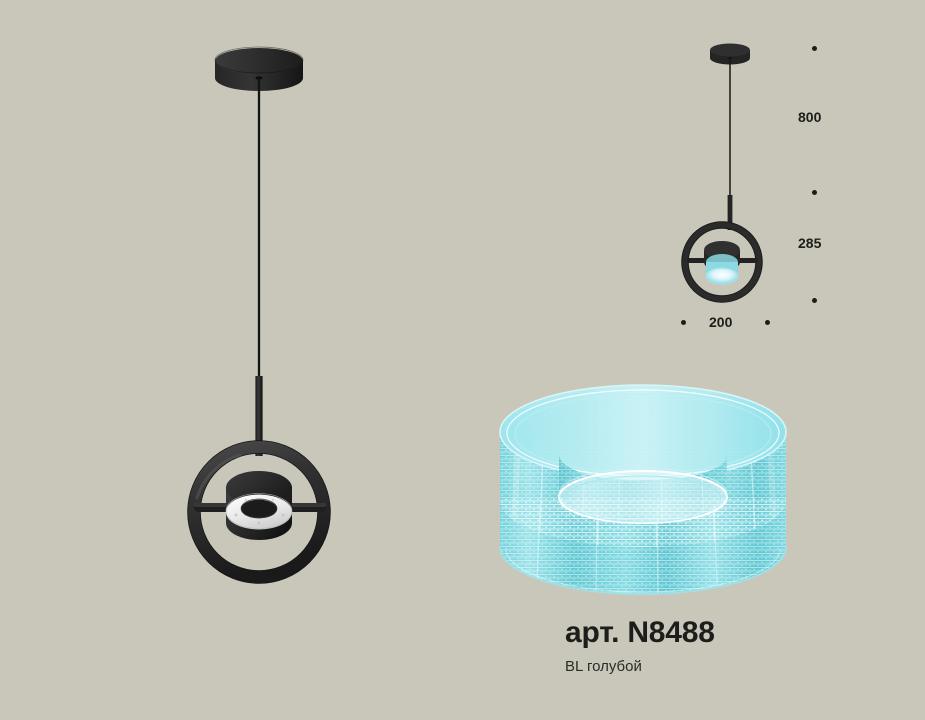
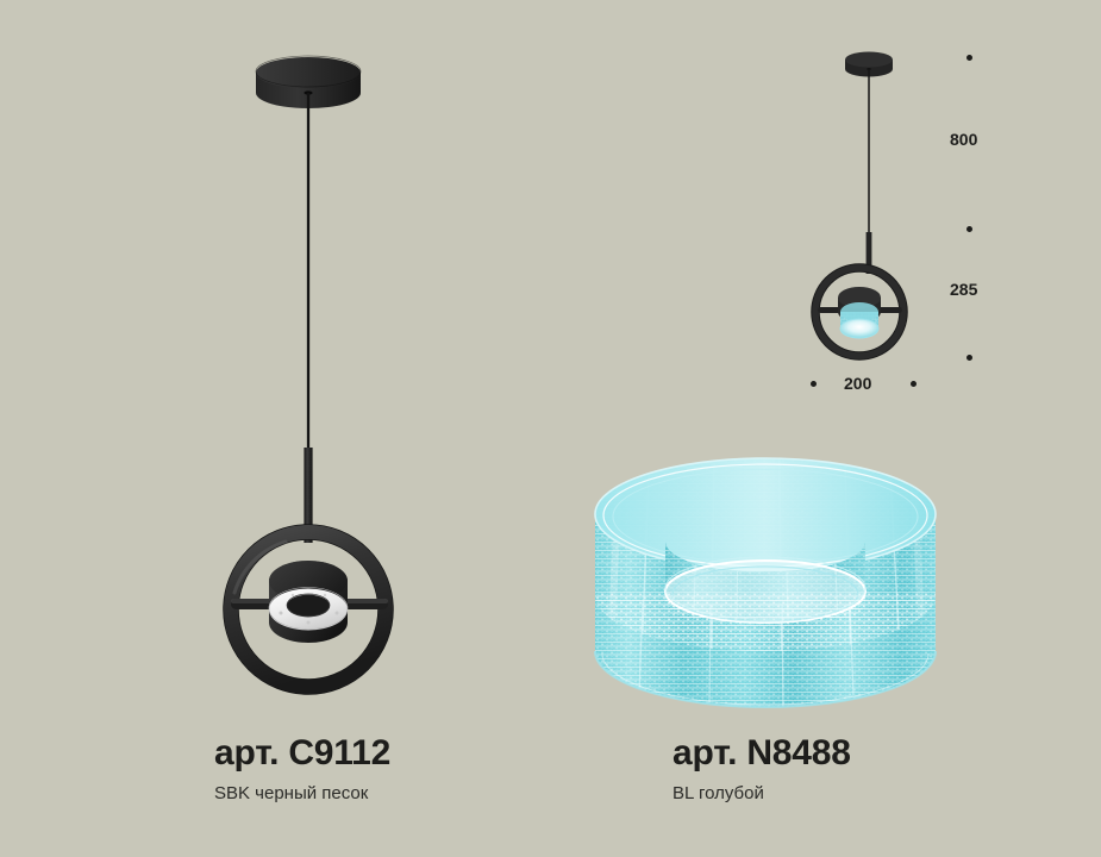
  800
  285
  200
+ арт. C9112
+ SBK черный песок
  арт. N8488
  BL голубой
